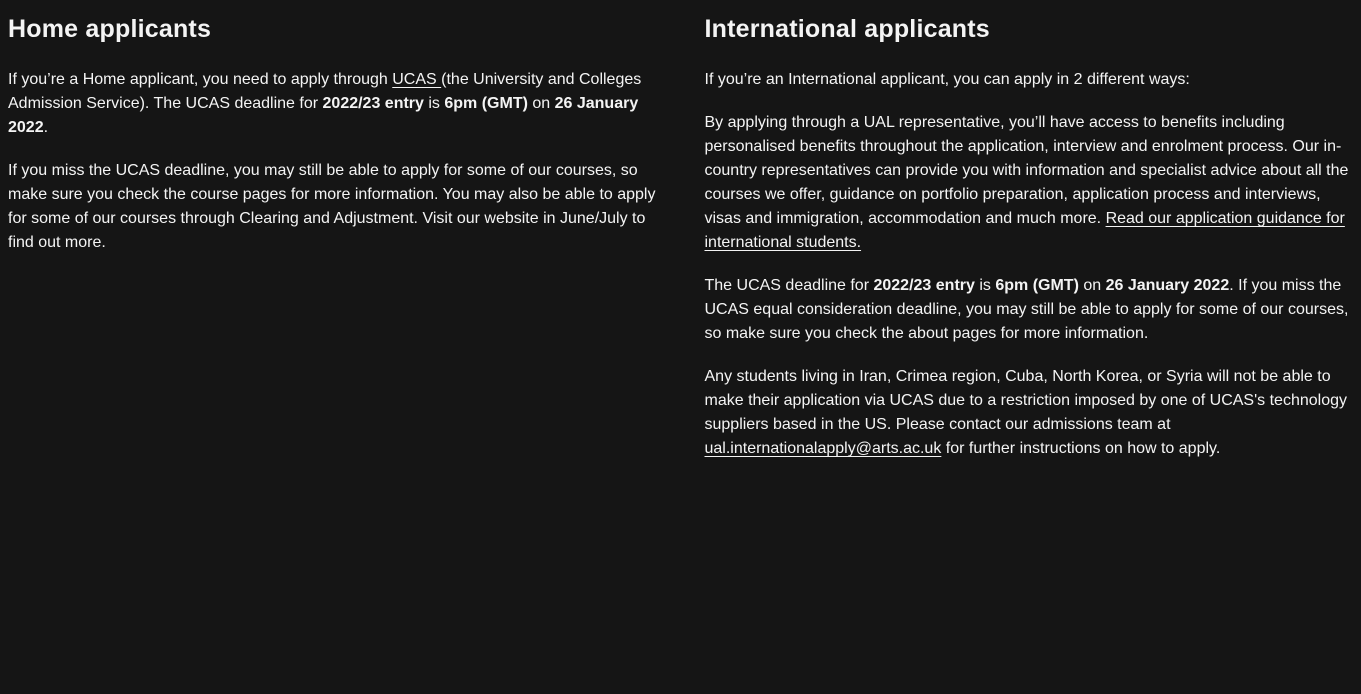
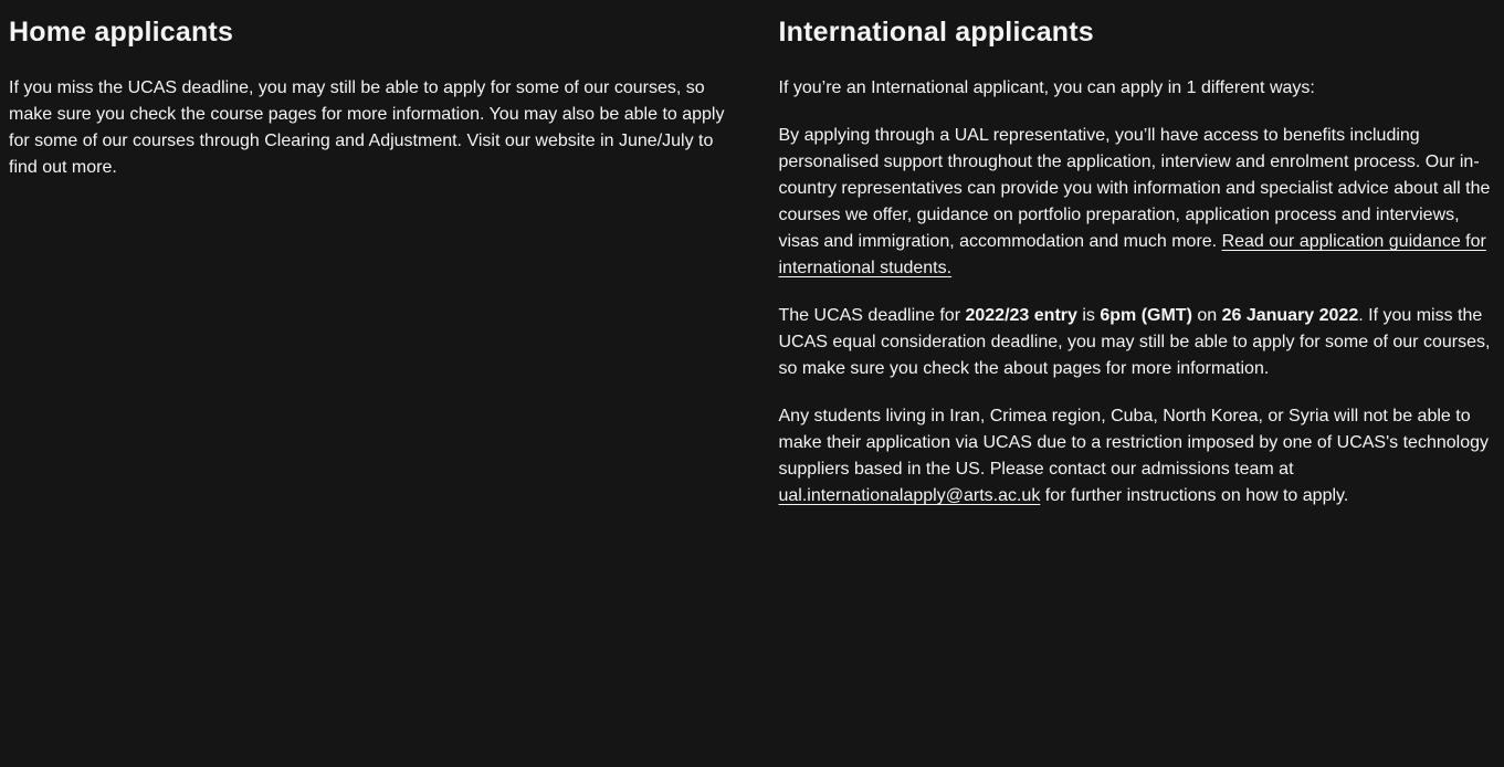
  Home applicants
- If you’re a Home applicant, you need to apply through UCAS (the University and Colleges Admission Service). The UCAS deadline for 2022/23 entry is 6pm (GMT) on 26 January 2022.
  If you miss the UCAS deadline, you may still be able to apply for some of our courses, so make sure you check the course pages for more information. You may also be able to apply for some of our courses through Clearing and Adjustment. Visit our website in June/July to find out more.
  International applicants
- If you’re an International applicant, you can apply in 2 different ways:
+ If you’re an International applicant, you can apply in 1 different ways:
- By applying through a UAL representative, you’ll have access to benefits including personalised benefits throughout the application, interview and enrolment process. Our in-country representatives can provide you with information and specialist advice about all the courses we offer, guidance on portfolio preparation, application process and interviews, visas and immigration, accommodation and much more. Read our application guidance for international students.
+ By applying through a UAL representative, you’ll have access to benefits including personalised support throughout the application, interview and enrolment process. Our in-country representatives can provide you with information and specialist advice about all the courses we offer, guidance on portfolio preparation, application process and interviews, visas and immigration, accommodation and much more. Read our application guidance for international students.
  The UCAS deadline for 2022/23 entry is 6pm (GMT) on 26 January 2022. If you miss the UCAS equal consideration deadline, you may still be able to apply for some of our courses, so make sure you check the about pages for more information.
  Any students living in Iran, Crimea region, Cuba, North Korea, or Syria will not be able to make their application via UCAS due to a restriction imposed by one of UCAS's technology suppliers based in the US. Please contact our admissions team at ual.internationalapply@arts.ac.uk for further instructions on how to apply.
